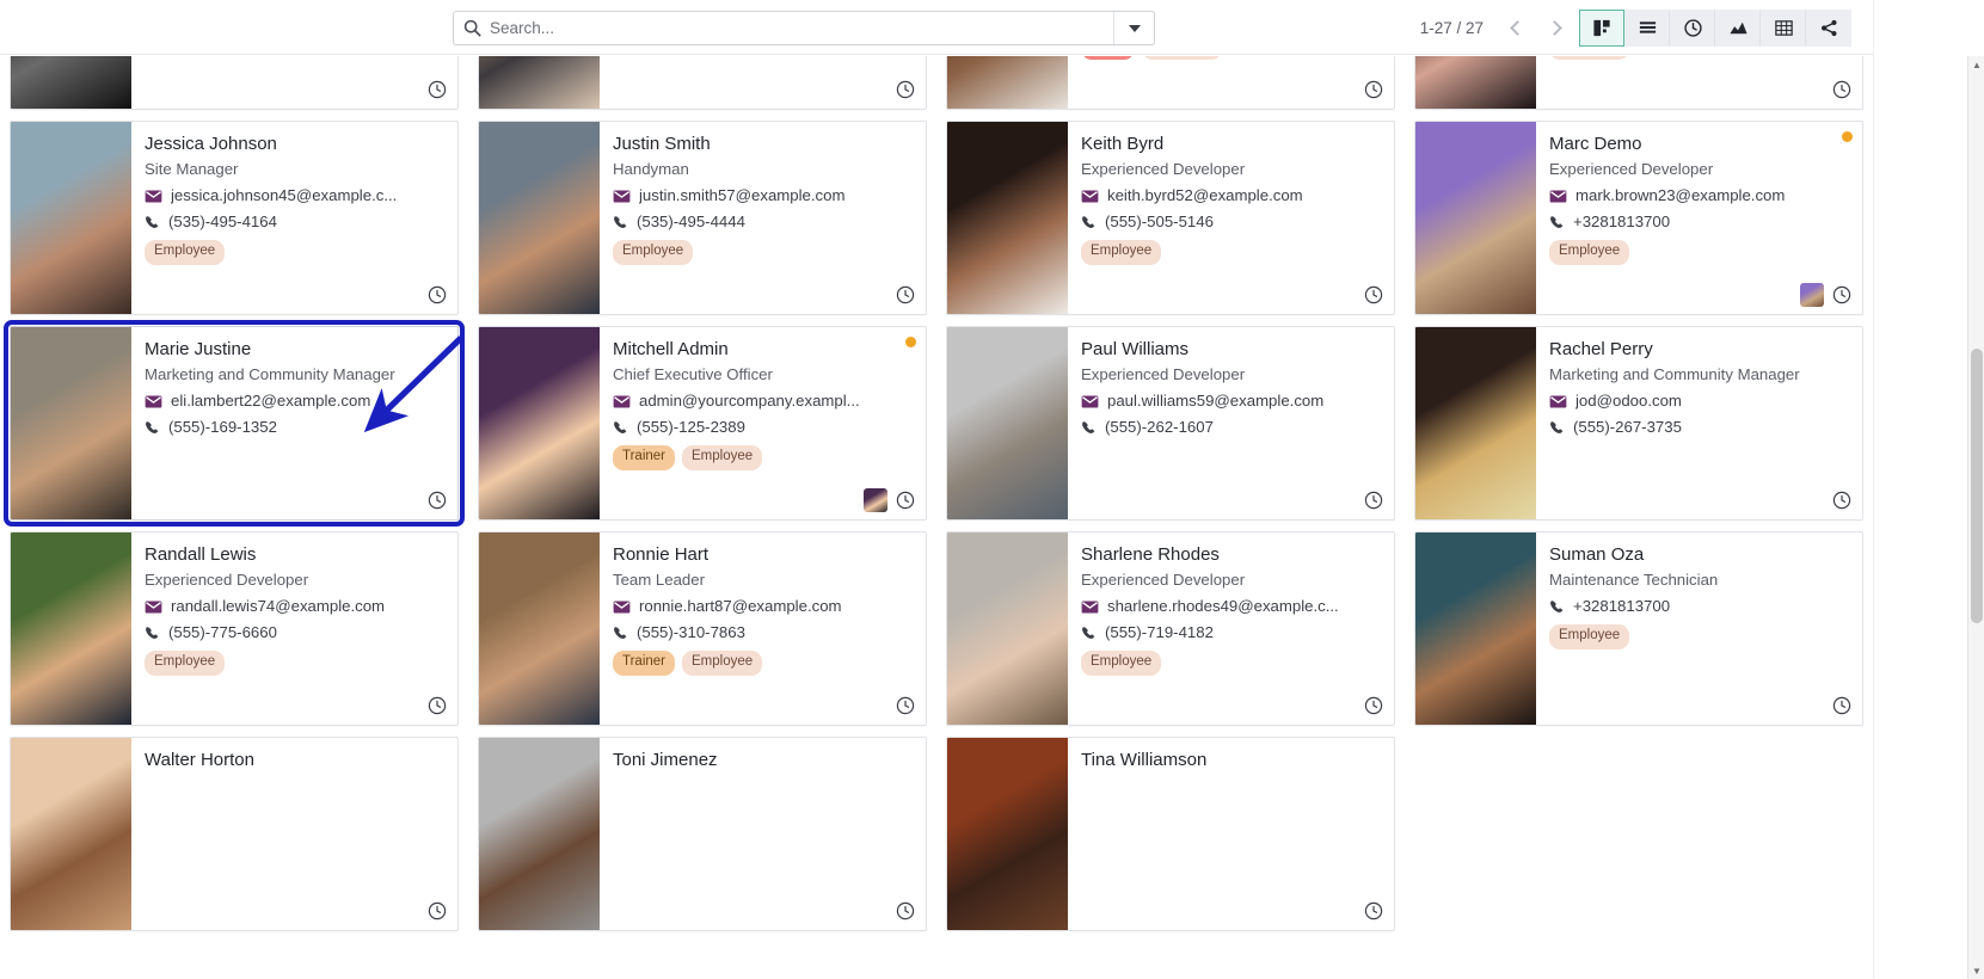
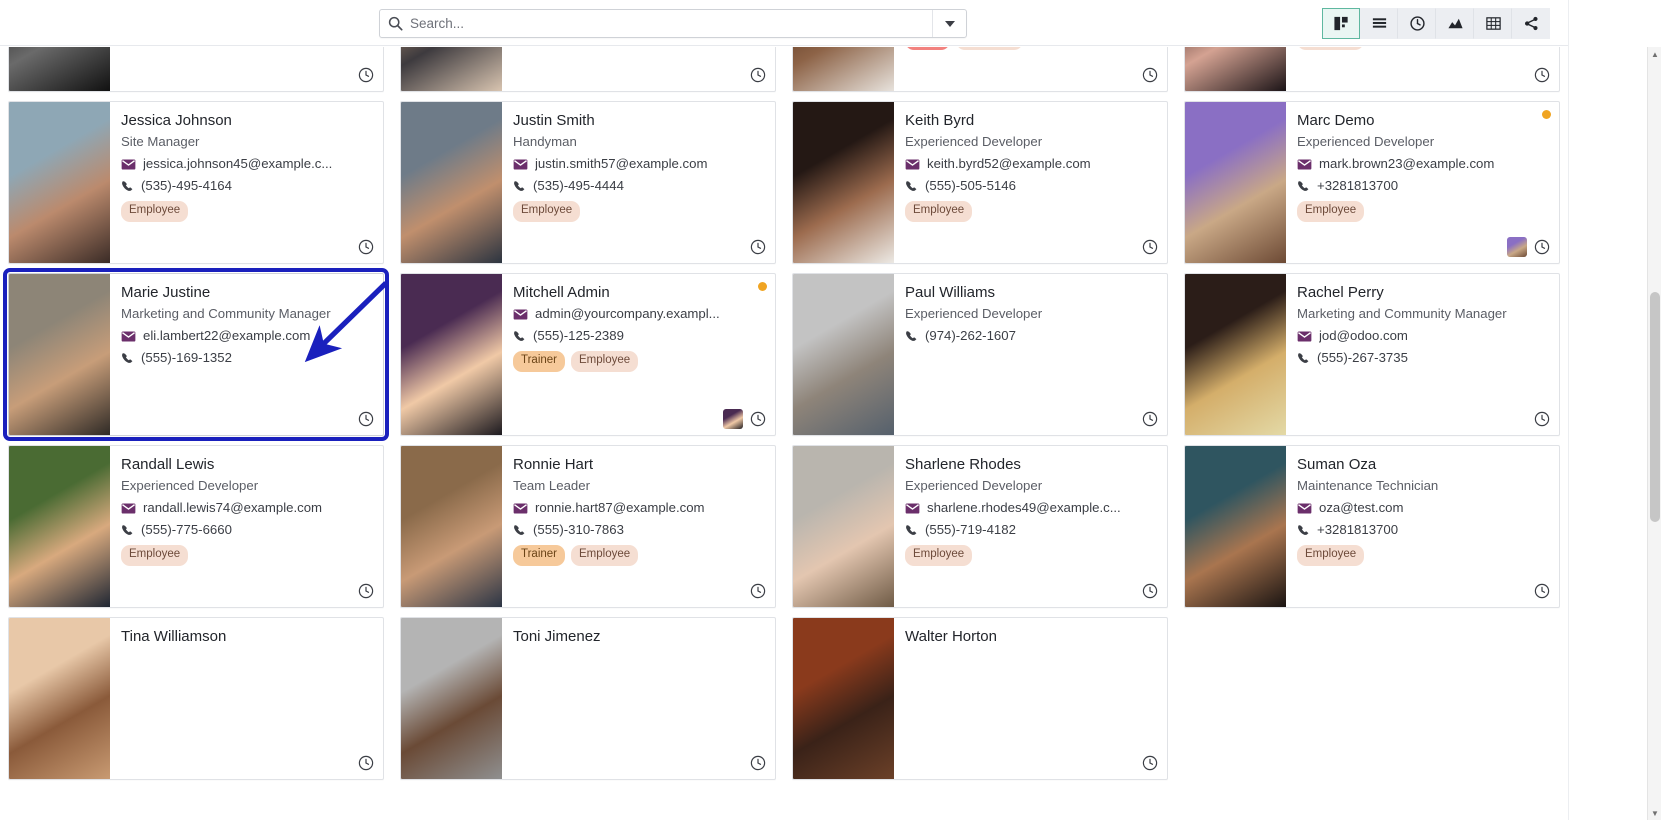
  Search...
- 1-27 / 27
  Jessica Johnson
  Site Manager
  jessica.johnson45@example.c...
  (535)-495-4164
  Employee
  Justin Smith
  Handyman
  justin.smith57@example.com
  (535)-495-4444
  Employee
  Keith Byrd
  Experienced Developer
  keith.byrd52@example.com
  (555)-505-5146
  Employee
  Marc Demo
  Experienced Developer
  mark.brown23@example.com
  +3281813700
  Employee
  Marie Justine
  Marketing and Community Manager
  eli.lambert22@example.com
  (555)-169-1352
  Mitchell Admin
- Chief Executive Officer
  admin@yourcompany.exampl...
  (555)-125-2389
  Trainer
  Employee
  Paul Williams
  Experienced Developer
- paul.williams59@example.com
- (555)-262-1607
+ (974)-262-1607
  Rachel Perry
  Marketing and Community Manager
  jod@odoo.com
  (555)-267-3735
  Randall Lewis
  Experienced Developer
  randall.lewis74@example.com
  (555)-775-6660
  Employee
  Ronnie Hart
  Team Leader
  ronnie.hart87@example.com
  (555)-310-7863
  Trainer
  Employee
  Sharlene Rhodes
  Experienced Developer
  sharlene.rhodes49@example.c...
  (555)-719-4182
  Employee
  Suman Oza
  Maintenance Technician
+ oza@test.com
  +3281813700
  Employee
- Walter Horton
+ Tina Williamson
  Toni Jimenez
- Tina Williamson
+ Walter Horton
  ▲
  ▼
